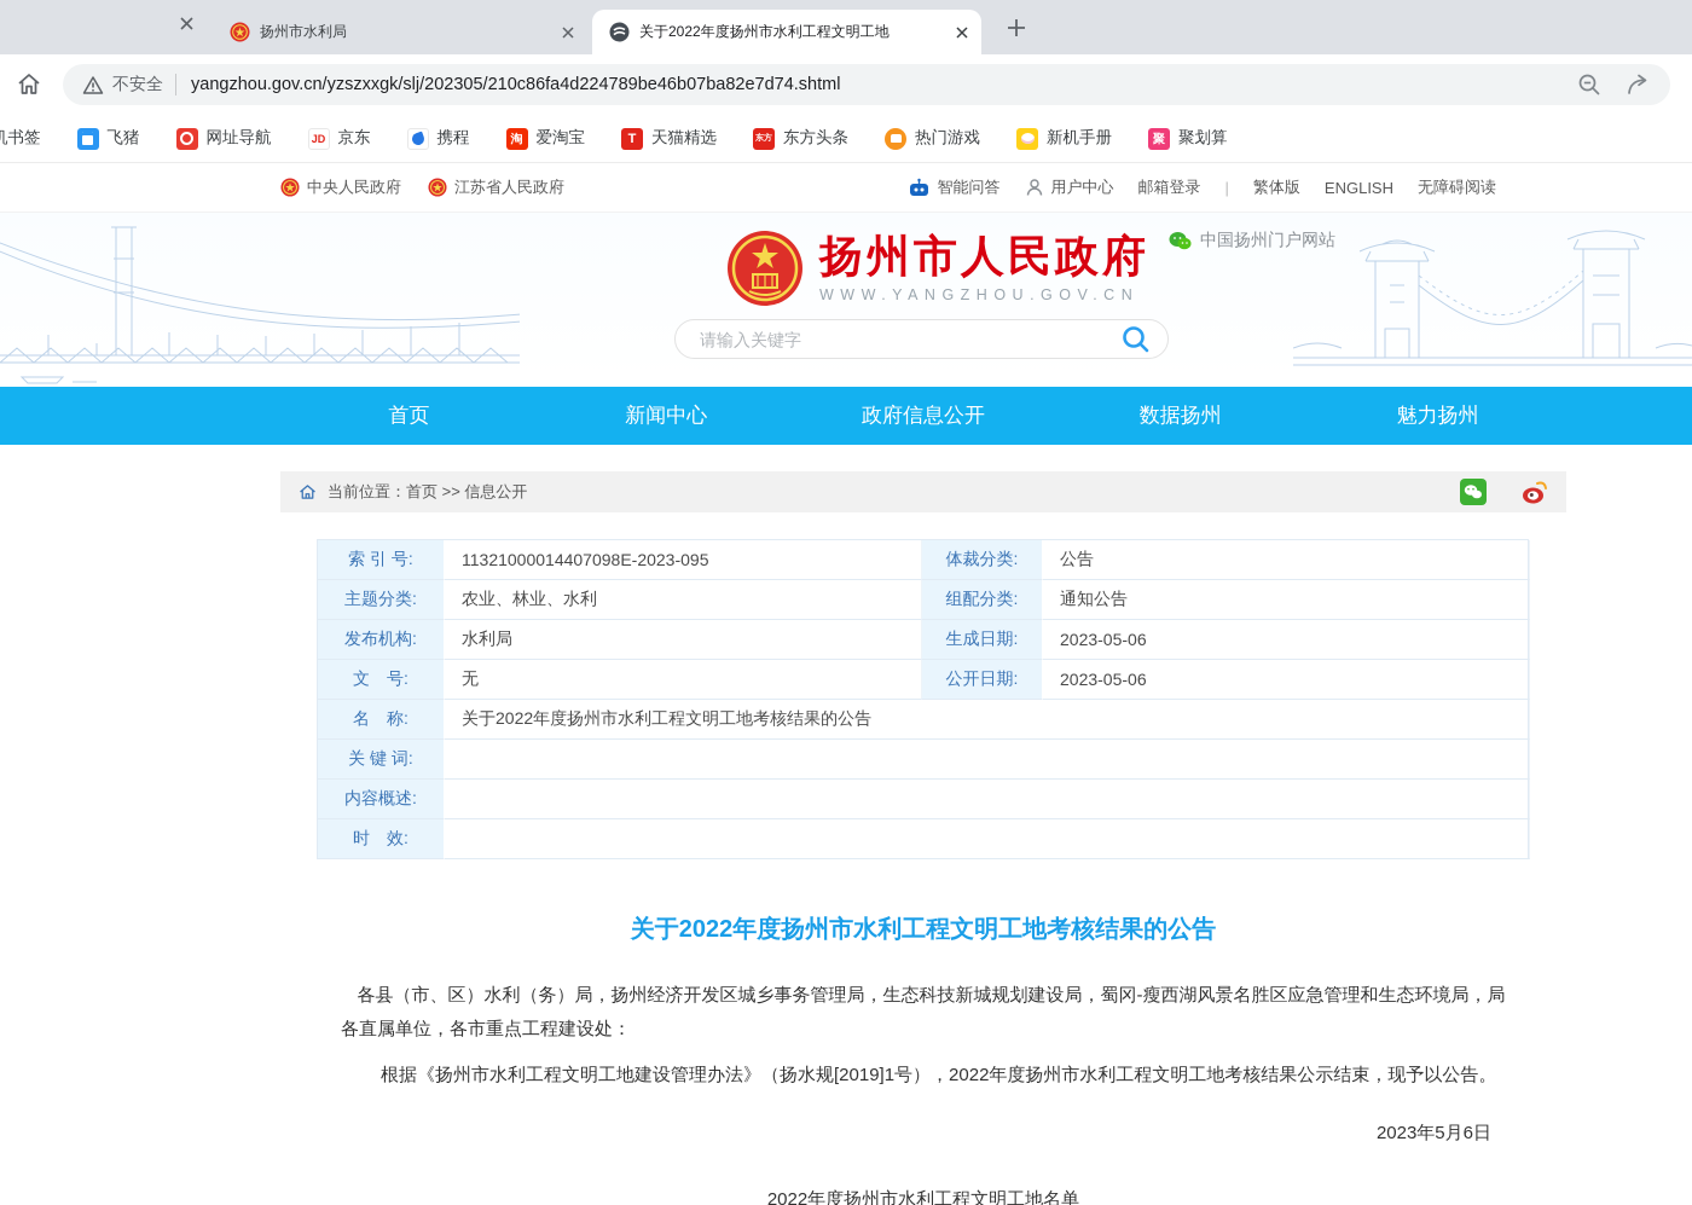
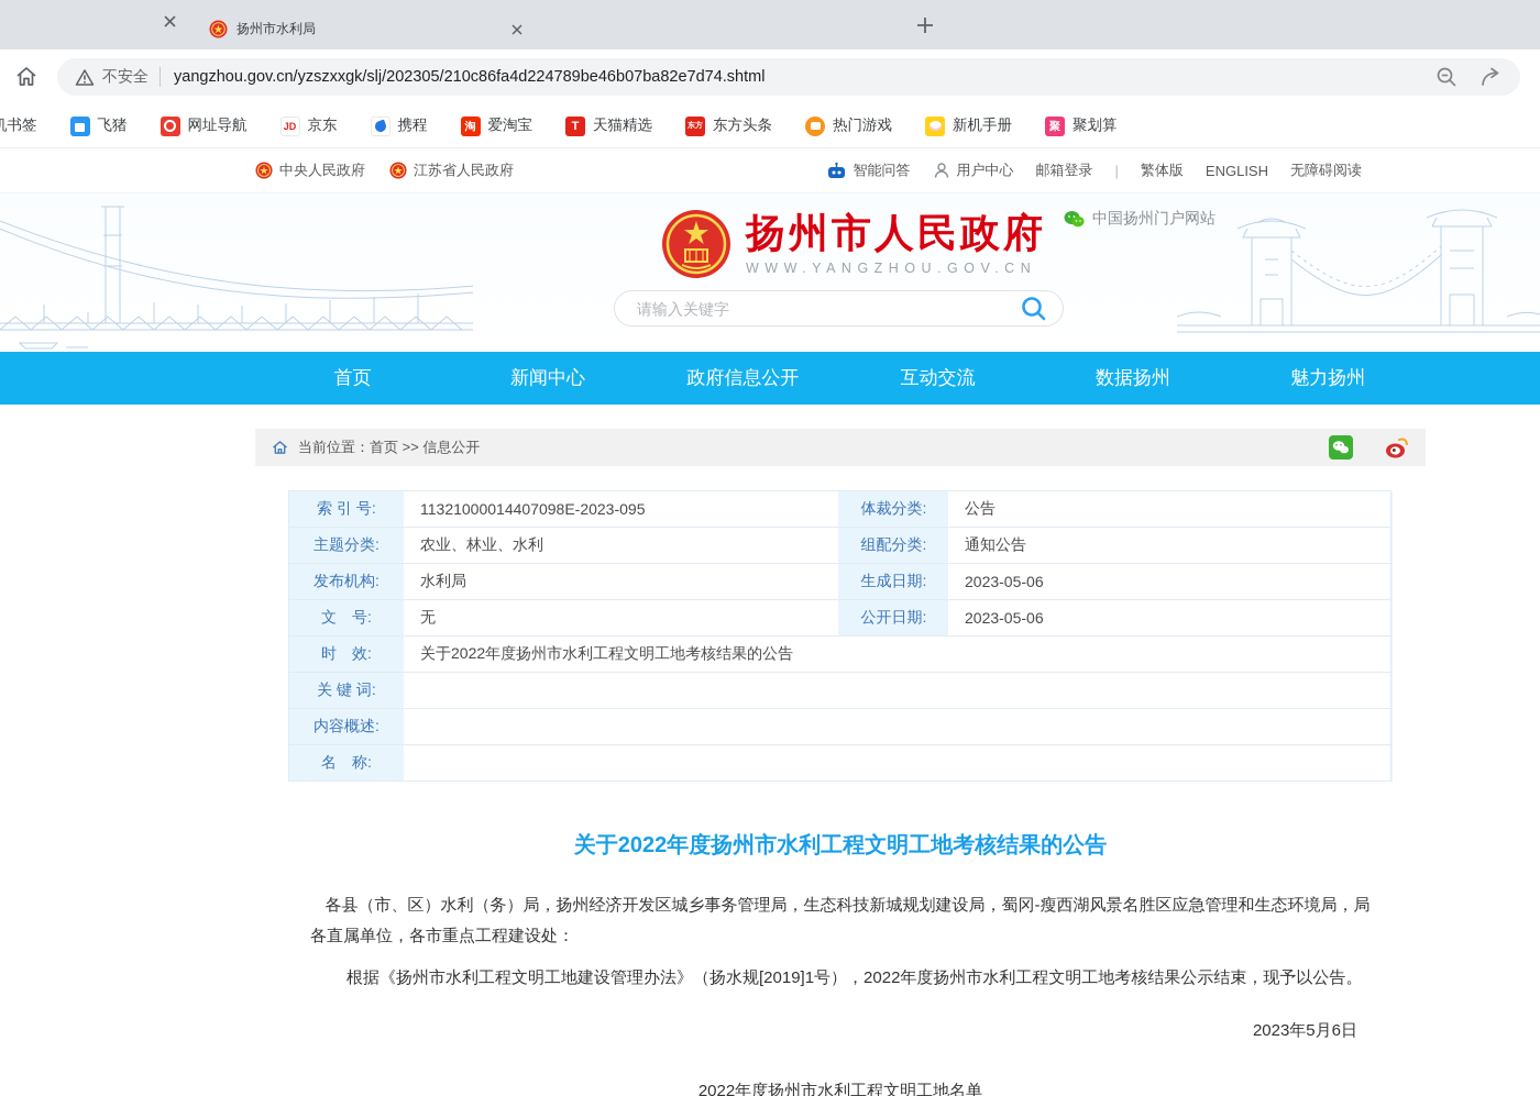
  扬州市水利局
- 关于2022年度扬州市水利工程文明工地
  不安全
  yangzhou.gov.cn/yzszxxgk/slj/202305/210c86fa4d224789be46b07ba82e7d74.shtml
  飞猪
  网址导航
  JD
  京东
  携程
  淘
  爱淘宝
  T
  天猫精选
  东方头条
  热门游戏
  新机手册
  聚
  聚划算
  中央人民政府
  江苏省人民政府
  智能问答
  用户中心
  邮箱登录
  |
  繁体版
  ENGLISH
  无障碍阅读
  扬州市人民政府
  WWW.YANGZHOU.GOV.CN
  中国扬州门户网站
  请输入关键字
  首页
  新闻中心
  政府信息公开
+ 互动交流
  数据扬州
  魅力扬州
  当前位置：
  首页 >> 信息公开
  索 引 号:
  11321000014407098E-2023-095
  体裁分类:
  公告
  主题分类:
  农业、林业、水利
  组配分类:
  通知公告
  发布机构:
  水利局
  生成日期:
  2023-05-06
  文 号:
  无
  公开日期:
  2023-05-06
- 名 称:
+ 时 效:
  关于2022年度扬州市水利工程文明工地考核结果的公告
  关 键 词:
  内容概述:
- 时 效:
+ 名 称:
  关于2022年度扬州市水利工程文明工地考核结果的公告
  各县（市、区）水利（务）局，扬州经济开发区城乡事务管理局，生态科技新城规划建设局，蜀冈-瘦西湖风景名胜区应急管理和生态环境局，局各直属单位，各市重点工程建设处：
  根据《扬州市水利工程文明工地建设管理办法》（扬水规[2019]1号），2022年度扬州市水利工程文明工地考核结果公示结束，现予以公告。
  2023年5月6日
  2022年度扬州市水利工程文明工地名单
